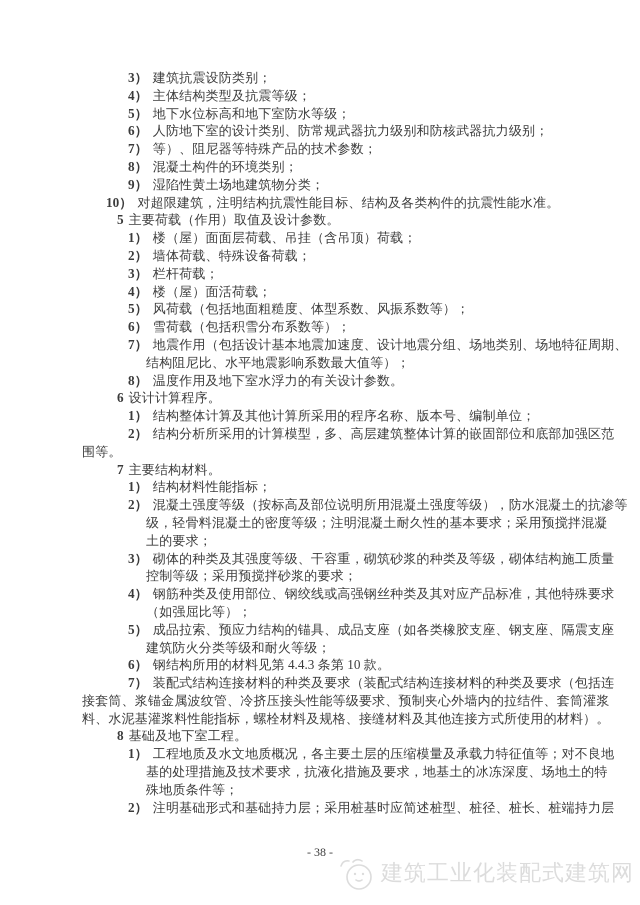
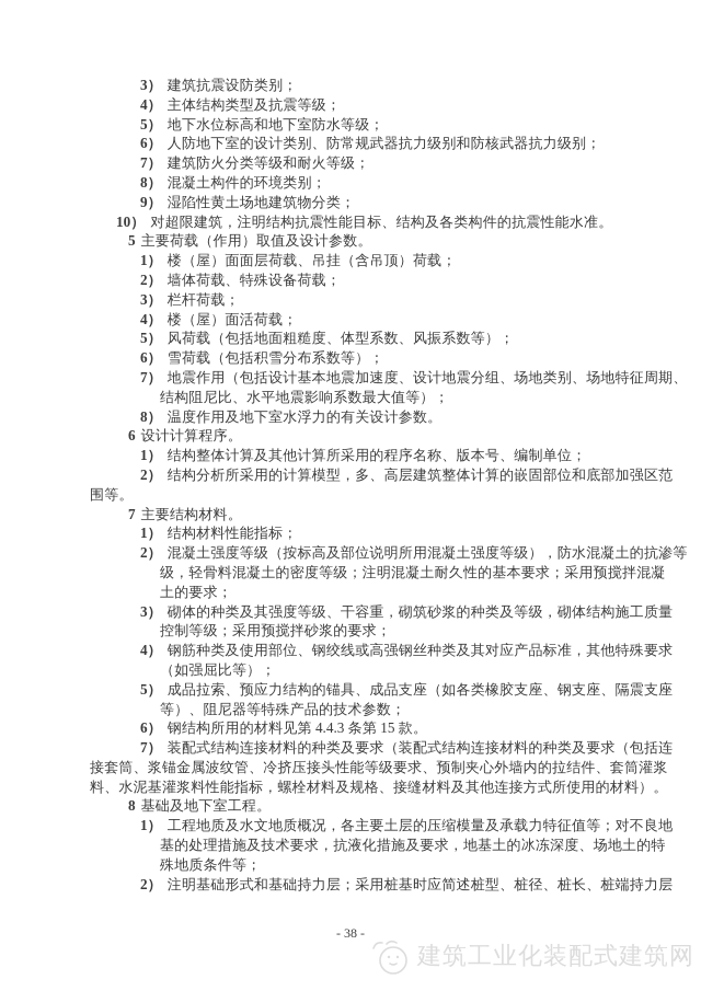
  3） 建筑抗震设防类别；
  4） 主体结构类型及抗震等级；
  5） 地下水位标高和地下室防水等级；
  6） 人防地下室的设计类别、防常规武器抗力级别和防核武器抗力级别；
- 7） 等）、阻尼器等特殊产品的技术参数；
+ 7） 建筑防火分类等级和耐火等级；
  8） 混凝土构件的环境类别；
  9） 湿陷性黄土场地建筑物分类；
  10） 对超限建筑，注明结构抗震性能目标、结构及各类构件的抗震性能水准。
  5 主要荷载（作用）取值及设计参数。
  1） 楼（屋）面面层荷载、吊挂（含吊顶）荷载；
  2） 墙体荷载、特殊设备荷载；
  3） 栏杆荷载；
  4） 楼（屋）面活荷载；
  5） 风荷载（包括地面粗糙度、体型系数、风振系数等）；
  6） 雪荷载（包括积雪分布系数等）；
  7） 地震作用（包括设计基本地震加速度、设计地震分组、场地类别、场地特征周期、
  结构阻尼比、水平地震影响系数最大值等）；
  8） 温度作用及地下室水浮力的有关设计参数。
  6 设计计算程序。
  1） 结构整体计算及其他计算所采用的程序名称、版本号、编制单位；
  2） 结构分析所采用的计算模型，多、高层建筑整体计算的嵌固部位和底部加强区范
  围等。
  7 主要结构材料。
  1） 结构材料性能指标；
  2） 混凝土强度等级（按标高及部位说明所用混凝土强度等级），防水混凝土的抗渗等
  级，轻骨料混凝土的密度等级；注明混凝土耐久性的基本要求；采用预搅拌混凝
  土的要求；
  3） 砌体的种类及其强度等级、干容重，砌筑砂浆的种类及等级，砌体结构施工质量
  控制等级；采用预搅拌砂浆的要求；
  4） 钢筋种类及使用部位、钢绞线或高强钢丝种类及其对应产品标准，其他特殊要求
  （如强屈比等）；
  5） 成品拉索、预应力结构的锚具、成品支座（如各类橡胶支座、钢支座、隔震支座
- 建筑防火分类等级和耐火等级；
+ 等）、阻尼器等特殊产品的技术参数；
- 6） 钢结构所用的材料见第 4.4.3 条第 10 款。
+ 6） 钢结构所用的材料见第 4.4.3 条第 15 款。
  7） 装配式结构连接材料的种类及要求（装配式结构连接材料的种类及要求（包括连
  接套筒、浆锚金属波纹管、冷挤压接头性能等级要求、预制夹心外墙内的拉结件、套筒灌浆
  料、水泥基灌浆料性能指标，螺栓材料及规格、接缝材料及其他连接方式所使用的材料）。
  8 基础及地下室工程。
  1） 工程地质及水文地质概况，各主要土层的压缩模量及承载力特征值等；对不良地
  基的处理措施及技术要求，抗液化措施及要求，地基土的冰冻深度、场地土的特
  殊地质条件等；
  2） 注明基础形式和基础持力层；采用桩基时应简述桩型、桩径、桩长、桩端持力层
  - 38 -
  建筑工业化装配式建筑网
